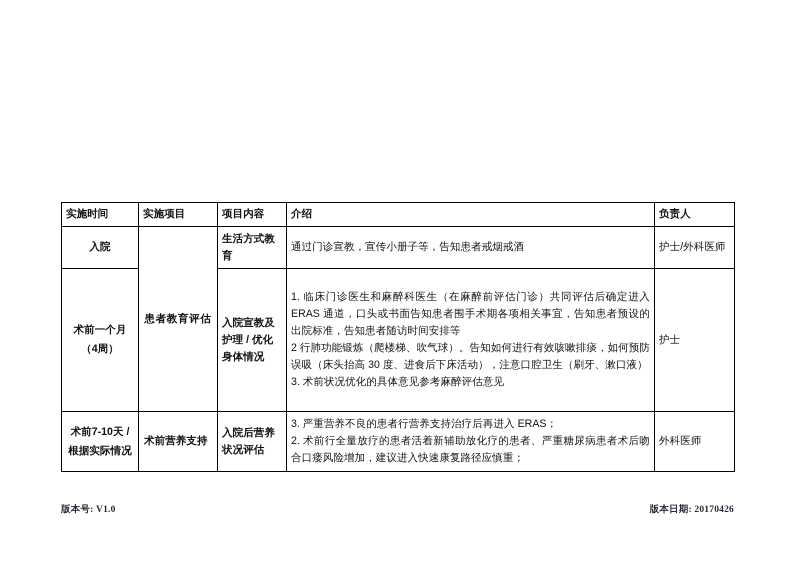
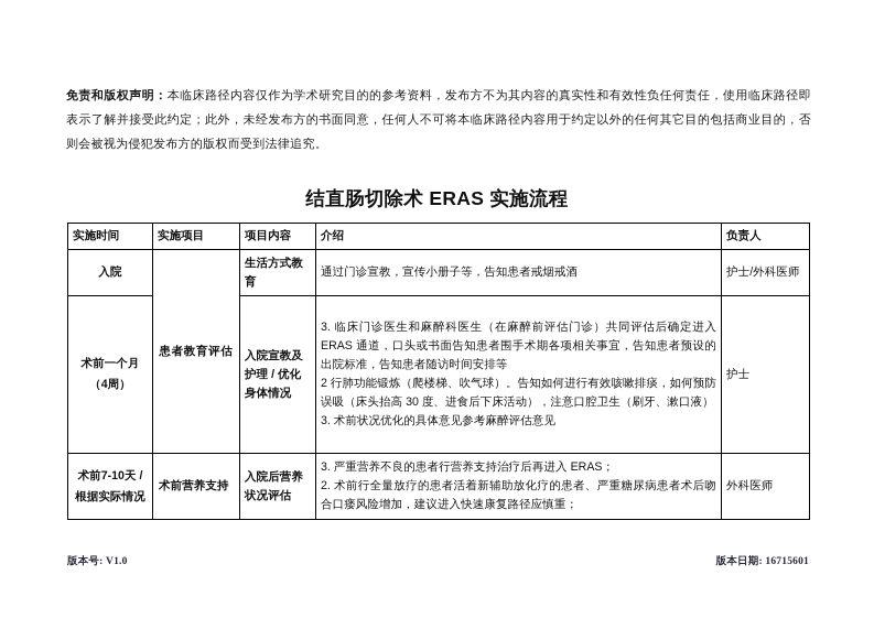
+ 免责和版权声明：本临床路径内容仅作为学术研究目的的参考资料，发布方不为其内容的真实性和有效性负任何责任，使用临床路径即表示了解并接受此约定；此外，未经发布方的书面同意，任何人不可将本临床路径内容用于约定以外的任何其它目的包括商业目的，否则会被视为侵犯发布方的版权而受到法律追究。
+ 结直肠切除术 ERAS 实施流程
  实施时间	实施项目	项目内容	介绍	负责人
  入院	患者教育评估	生活方式教育	通过门诊宣教，宣传小册子等，告知患者戒烟戒酒	护士/外科医师
- 术前一个月（4周）	入院宣教及护理 / 优化身体情况	1. 临床门诊医生和麻醉科医生（在麻醉前评估门诊）共同评估后确定进入 ERAS 通道，口头或书面告知患者围手术期各项相关事宜，告知患者预设的出院标准，告知患者随访时间安排等 2 行肺功能锻炼（爬楼梯、吹气球）。告知如何进行有效咳嗽排痰，如何预防误吸（床头抬高 30 度、进食后下床活动），注意口腔卫生（刷牙、漱口液） 3. 术前状况优化的具体意见参考麻醉评估意见	护士
+ 术前一个月（4周）	入院宣教及护理 / 优化身体情况	3. 临床门诊医生和麻醉科医生（在麻醉前评估门诊）共同评估后确定进入 ERAS 通道，口头或书面告知患者围手术期各项相关事宜，告知患者预设的出院标准，告知患者随访时间安排等 2 行肺功能锻炼（爬楼梯、吹气球）。告知如何进行有效咳嗽排痰，如何预防误吸（床头抬高 30 度、进食后下床活动），注意口腔卫生（刷牙、漱口液） 3. 术前状况优化的具体意见参考麻醉评估意见	护士
  术前7-10天 / 根据实际情况	术前营养支持	入院后营养状况评估	3. 严重营养不良的患者行营养支持治疗后再进入 ERAS； 2. 术前行全量放疗的患者活着新辅助放化疗的患者、严重糖尿病患者术后吻合口瘘风险增加，建议进入快速康复路径应慎重；	外科医师
  版本号: V1.0
- 版本日期: 20170426
+ 版本日期: 16715601
